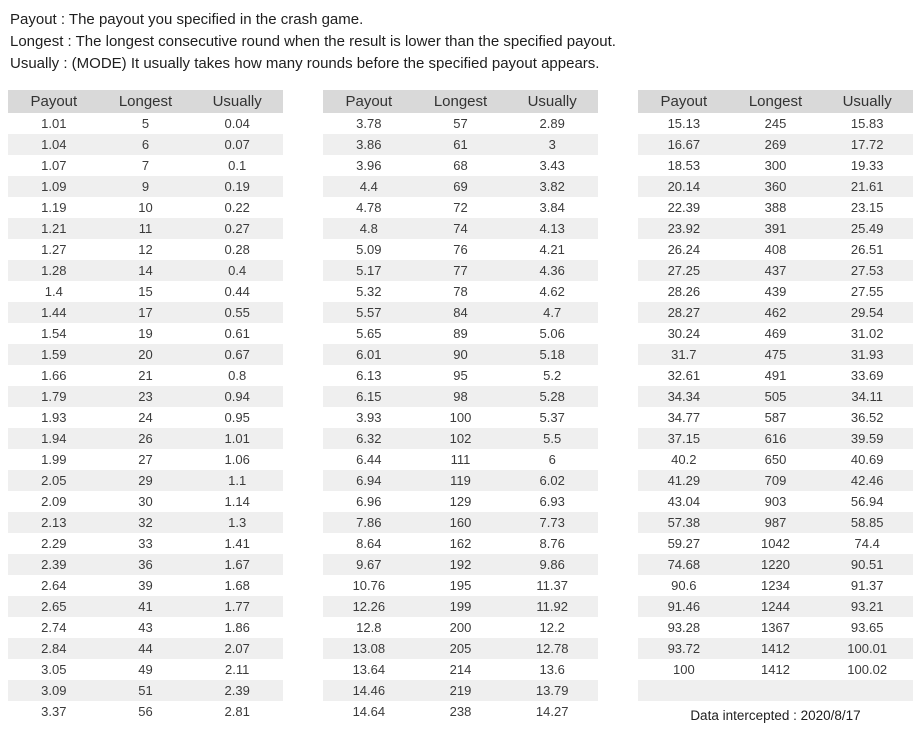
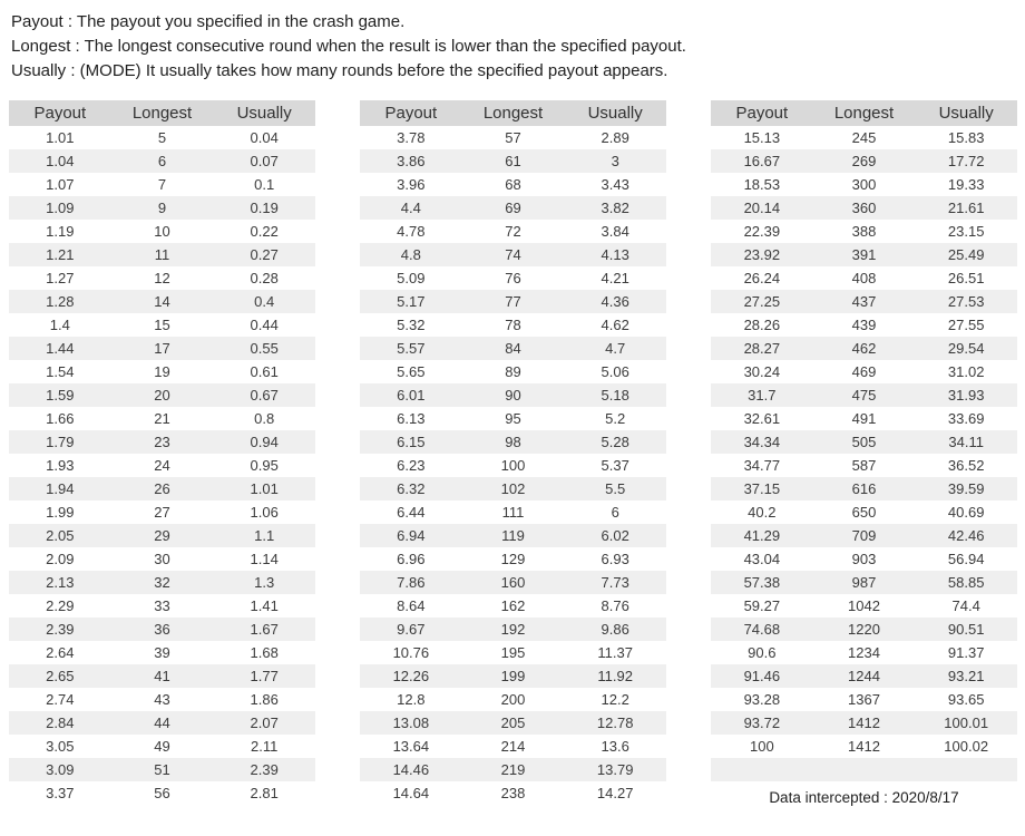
  Payout : The payout you specified in the crash game.
  Longest : The longest consecutive round when the result is lower than the specified payout.
  Usually : (MODE) It usually takes how many rounds before the specified payout appears.
  Payout
  Longest
  Usually
  1.01
  5
  0.04
  1.04
  6
  0.07
  1.07
  7
  0.1
  1.09
  9
  0.19
  1.19
  10
  0.22
  1.21
  11
  0.27
  1.27
  12
  0.28
  1.28
  14
  0.4
  1.4
  15
  0.44
  1.44
  17
  0.55
  1.54
  19
  0.61
  1.59
  20
  0.67
  1.66
  21
  0.8
  1.79
  23
  0.94
  1.93
  24
  0.95
  1.94
  26
  1.01
  1.99
  27
  1.06
  2.05
  29
  1.1
  2.09
  30
  1.14
  2.13
  32
  1.3
  2.29
  33
  1.41
  2.39
  36
  1.67
  2.64
  39
  1.68
  2.65
  41
  1.77
  2.74
  43
  1.86
  2.84
  44
  2.07
  3.05
  49
  2.11
  3.09
  51
  2.39
  3.37
  56
  2.81
  Payout
  Longest
  Usually
  3.78
  57
  2.89
  3.86
  61
  3
  3.96
  68
  3.43
  4.4
  69
  3.82
  4.78
  72
  3.84
  4.8
  74
  4.13
  5.09
  76
  4.21
  5.17
  77
  4.36
  5.32
  78
  4.62
  5.57
  84
  4.7
  5.65
  89
  5.06
  6.01
  90
  5.18
  6.13
  95
  5.2
  6.15
  98
  5.28
- 3.93
+ 6.23
  100
  5.37
  6.32
  102
  5.5
  6.44
  111
  6
  6.94
  119
  6.02
  6.96
  129
  6.93
  7.86
  160
  7.73
  8.64
  162
  8.76
  9.67
  192
  9.86
  10.76
  195
  11.37
  12.26
  199
  11.92
  12.8
  200
  12.2
  13.08
  205
  12.78
  13.64
  214
  13.6
  14.46
  219
  13.79
  14.64
  238
  14.27
  Payout
  Longest
  Usually
  15.13
  245
  15.83
  16.67
  269
  17.72
  18.53
  300
  19.33
  20.14
  360
  21.61
  22.39
  388
  23.15
  23.92
  391
  25.49
  26.24
  408
  26.51
  27.25
  437
  27.53
  28.26
  439
  27.55
  28.27
  462
  29.54
  30.24
  469
  31.02
  31.7
  475
  31.93
  32.61
  491
  33.69
  34.34
  505
  34.11
  34.77
  587
  36.52
  37.15
  616
  39.59
  40.2
  650
  40.69
  41.29
  709
  42.46
  43.04
  903
  56.94
  57.38
  987
  58.85
  59.27
  1042
  74.4
  74.68
  1220
  90.51
  90.6
  1234
  91.37
  91.46
  1244
  93.21
  93.28
  1367
  93.65
  93.72
  1412
  100.01
  100
  1412
  100.02
  Data intercepted : 2020/8/17
